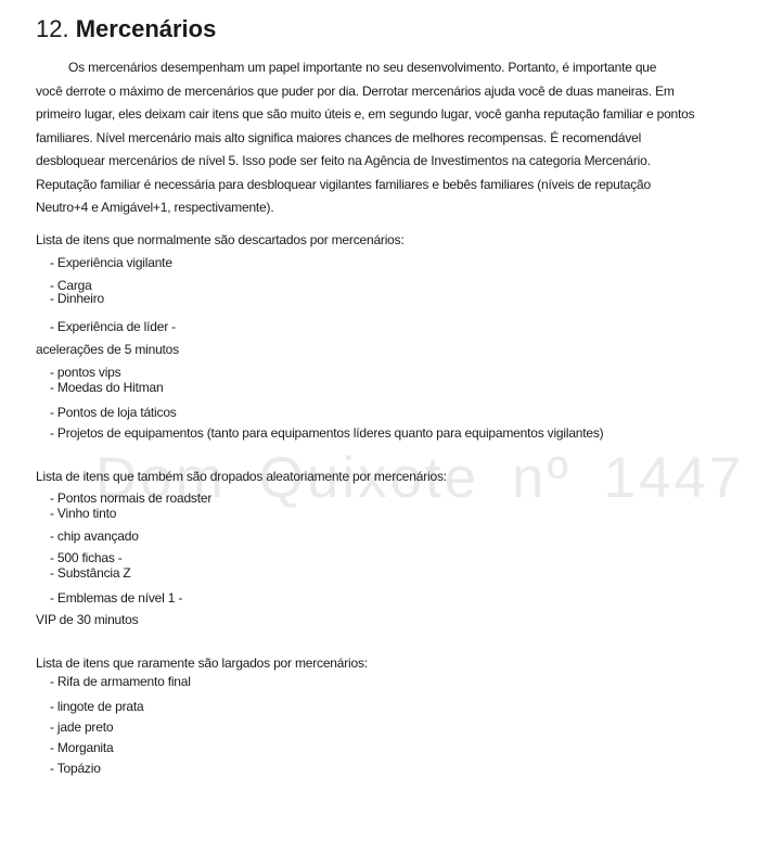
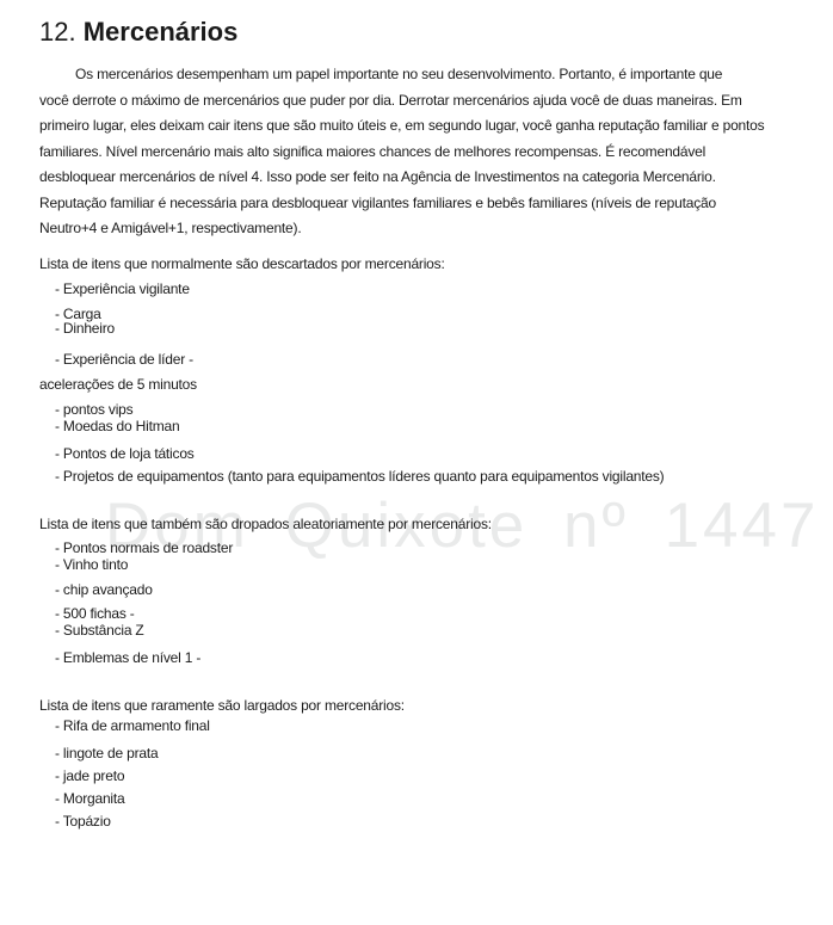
  Dom Quixote nº 1447
  12. Mercenários
  Os mercenários desempenham um papel importante no seu desenvolvimento. Portanto, é importante que
  você derrote o máximo de mercenários que puder por dia. Derrotar mercenários ajuda você de duas maneiras. Em
  primeiro lugar, eles deixam cair itens que são muito úteis e, em segundo lugar, você ganha reputação familiar e pontos
  familiares. Nível mercenário mais alto significa maiores chances de melhores recompensas. É recomendável
- desbloquear mercenários de nível 5. Isso pode ser feito na Agência de Investimentos na categoria Mercenário.
+ desbloquear mercenários de nível 4. Isso pode ser feito na Agência de Investimentos na categoria Mercenário.
  Reputação familiar é necessária para desbloquear vigilantes familiares e bebês familiares (níveis de reputação
  Neutro+4 e Amigável+1, respectivamente).
  Lista de itens que normalmente são descartados por mercenários:
  - Experiência vigilante
  - Carga
  - Dinheiro
  - Experiência de líder -
  acelerações de 5 minutos
  - pontos vips
  - Moedas do Hitman
  - Pontos de loja táticos
  - Projetos de equipamentos (tanto para equipamentos líderes quanto para equipamentos vigilantes)
  Lista de itens que também são dropados aleatoriamente por mercenários:
  - Pontos normais de roadster
  - Vinho tinto
  - chip avançado
  - 500 fichas -
  - Substância Z
  - Emblemas de nível 1 -
- VIP de 30 minutos
  Lista de itens que raramente são largados por mercenários:
  - Rifa de armamento final
  - lingote de prata
  - jade preto
  - Morganita
  - Topázio
